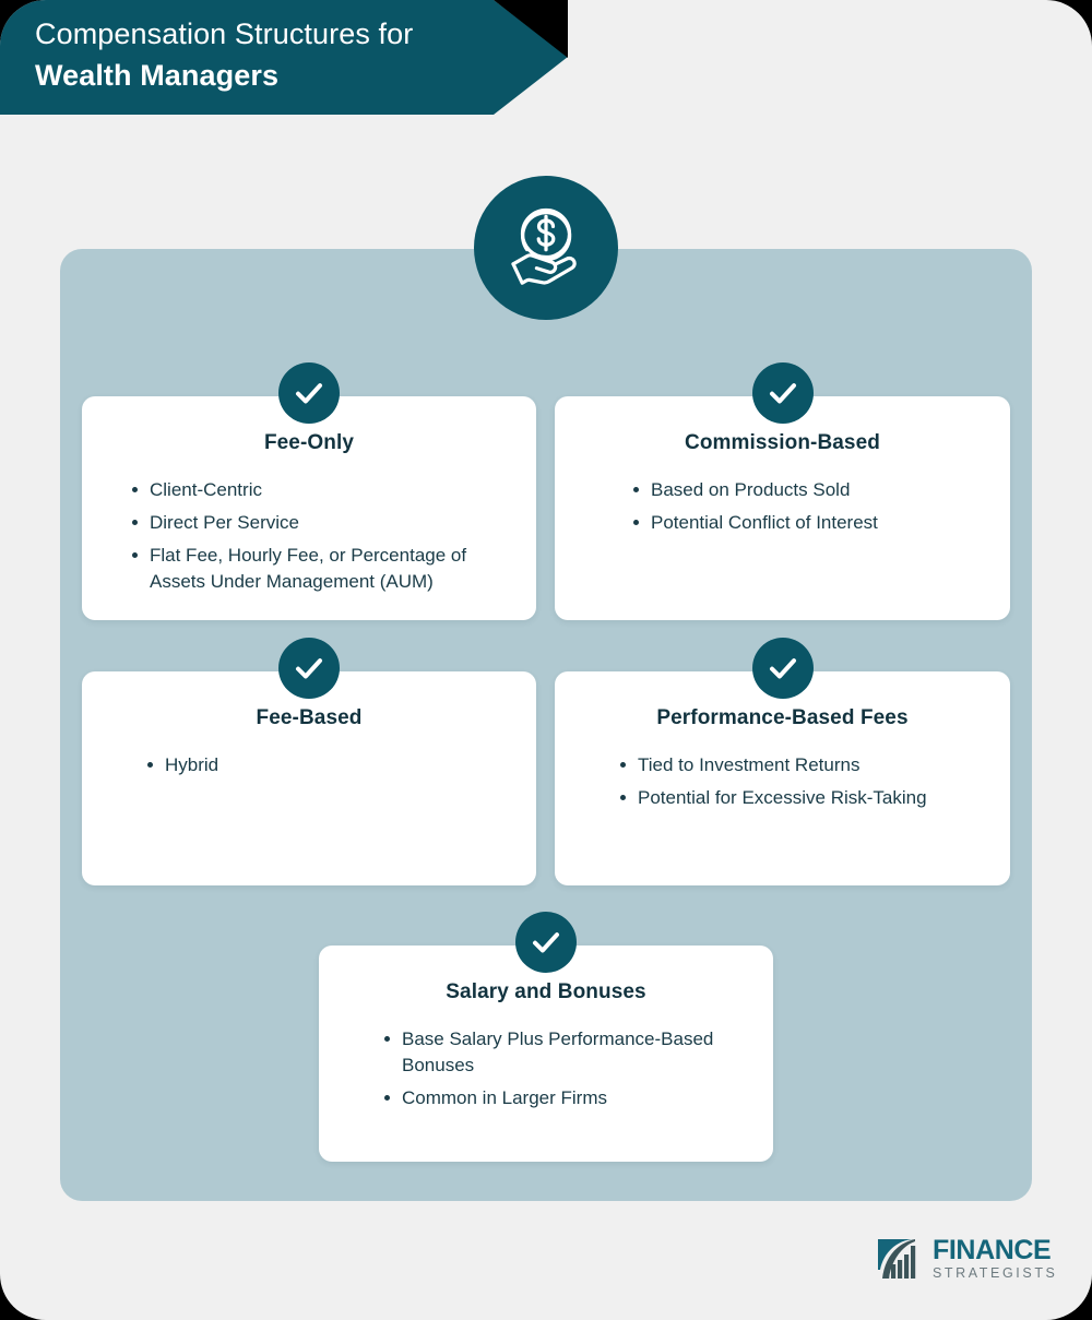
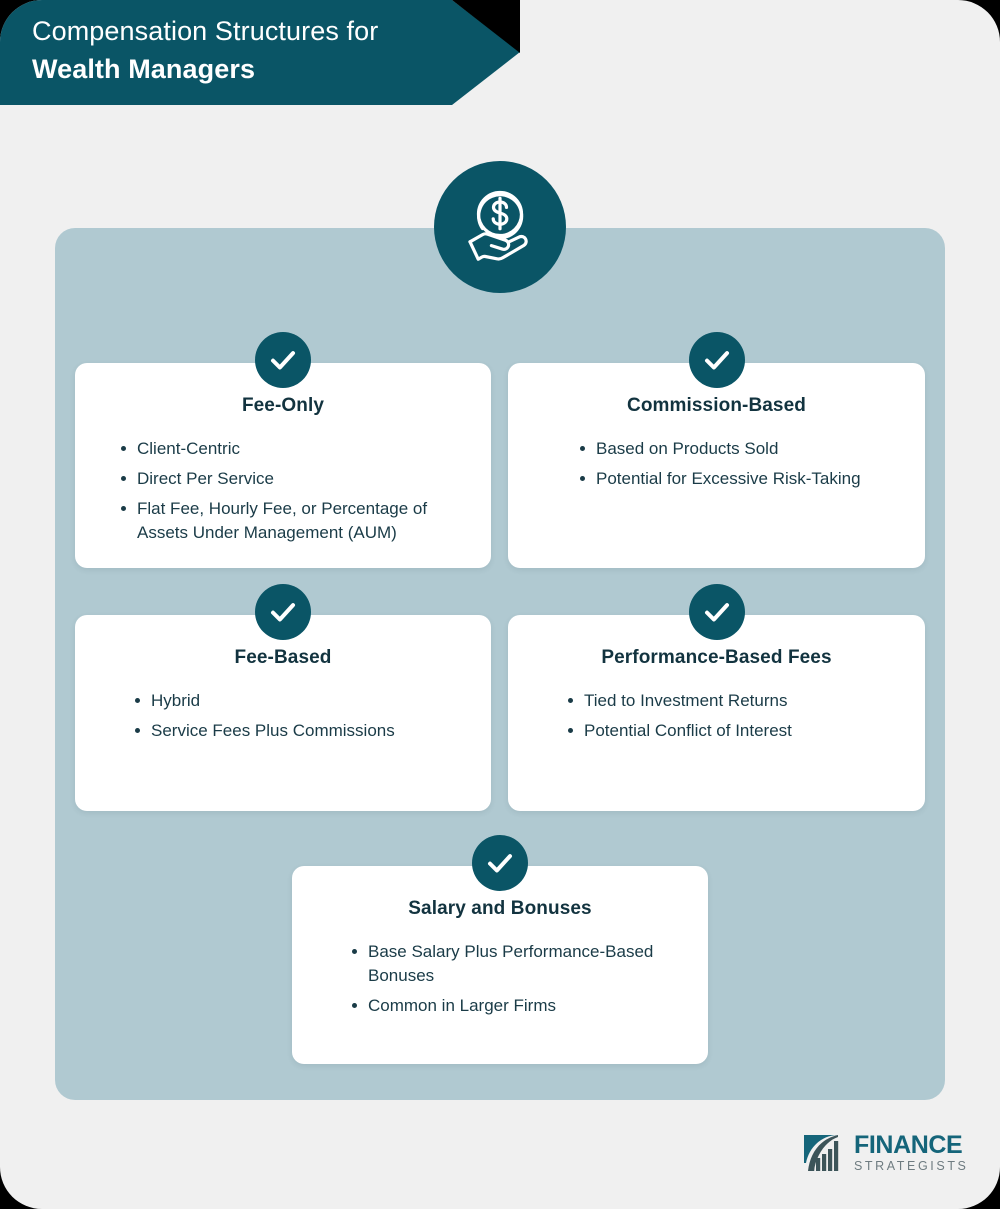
  Compensation Structures for
  Wealth Managers
  Fee-Only
  Client-Centric
  Direct Per Service
  Flat Fee, Hourly Fee, or Percentage of Assets Under Management (AUM)
  Commission-Based
  Based on Products Sold
- Potential Conflict of Interest
+ Potential for Excessive Risk-Taking
  Fee-Based
  Hybrid
+ Service Fees Plus Commissions
  Performance-Based Fees
  Tied to Investment Returns
- Potential for Excessive Risk-Taking
+ Potential Conflict of Interest
  Salary and Bonuses
  Base Salary Plus Performance-Based Bonuses
  Common in Larger Firms
  FINANCE
  STRATEGISTS
